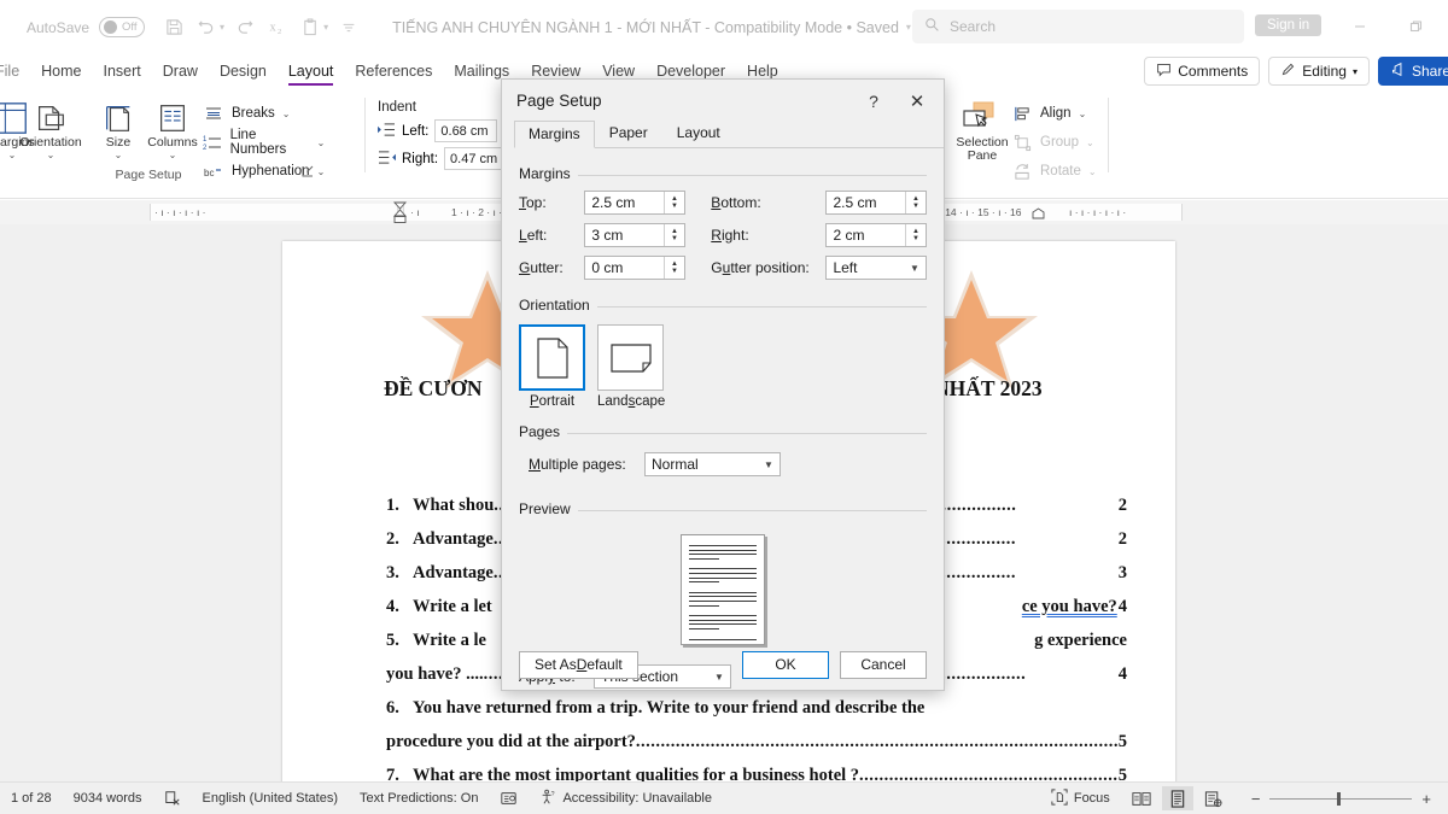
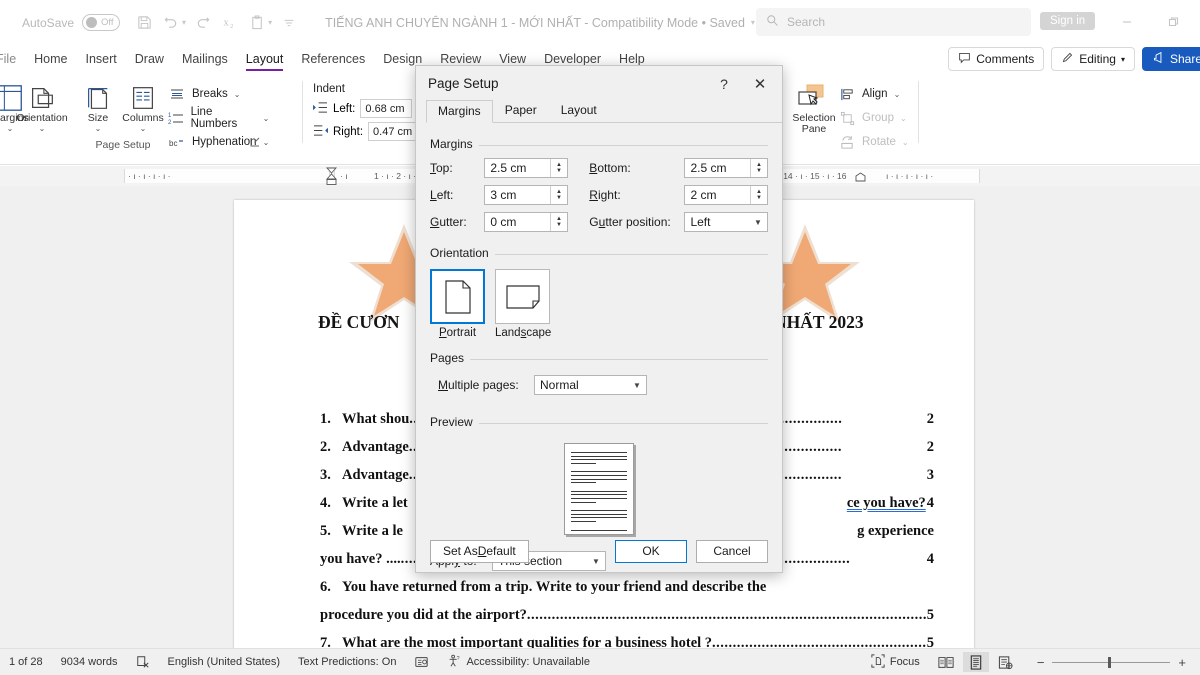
  AutoSave
  Off
  ▾
  x
  ▾
  TIẾNG ANH CHUYÊN NGÀNH 1 - MỚI NHẤT - Compatibility Mode • Saved
  ▾
  Search
  Sign in
  ile
  Home
  Insert
  Draw
- Design
+ Mailings
  Layout
  References
- Mailings
+ Design
  Review
  View
  Developer
  Help
  Comments
  Editing
  ▾
  Share
  argins
  ⌄
  Orientation
  ⌄
  Size
  ⌄
  Columns
  ⌄
  Breaks
  ⌄
  Line Numbers
  ⌄
  bc
  Hyphenation
  ⌄
  Page Setup
  Indent
  Left:
  0.68 cm
  Right:
  0.47 cm
  Selection
  Pane
  Align
  ⌄
  Group
  ⌄
  Rotate
  ⌄
  · ı · ı · ı · ı ·
  · ı
  1 · ı · 2 · ı
  14 · ı · 15 · ı · 16
  ı · ı · ı · ı · ı ·
  ĐỀ CƯƠN
  HẤT 2023
  1.
  What shou
  2
  2.
  Advantage
  2
  3.
  Advantage
  3
  4.
  Write a let
  ce you have?
  4
  5.
  Write a le
  g experience
  you have? ....
  4
  6.
  You have returned from a trip. Write to your friend and describe the
  procedure you did at the airport?
  .................................................................................................
  5
  7.
  What are the most important qualities for a business hotel ?
  5
  Page Setup
  ?
  ✕
  Margins
  Paper
  Layout
  Margins
  Top:
  2.5 cm
  Bottom:
  2.5 cm
  Left:
  3 cm
  Right:
  2 cm
  Gutter:
  0 cm
  Gutter position:
  Left
  ▼
  Orientation
  Portrait
  Landscape
  Pages
  Multiple pages:
  Normal
  ▼
  Preview
  ▼
  Set As
  D
  efault
  OK
  Cancel
  1 of 28
  9034 words
  English (United States)
  Text Predictions: On
  Accessibility: Unavailable
  Focus
  −
  +
